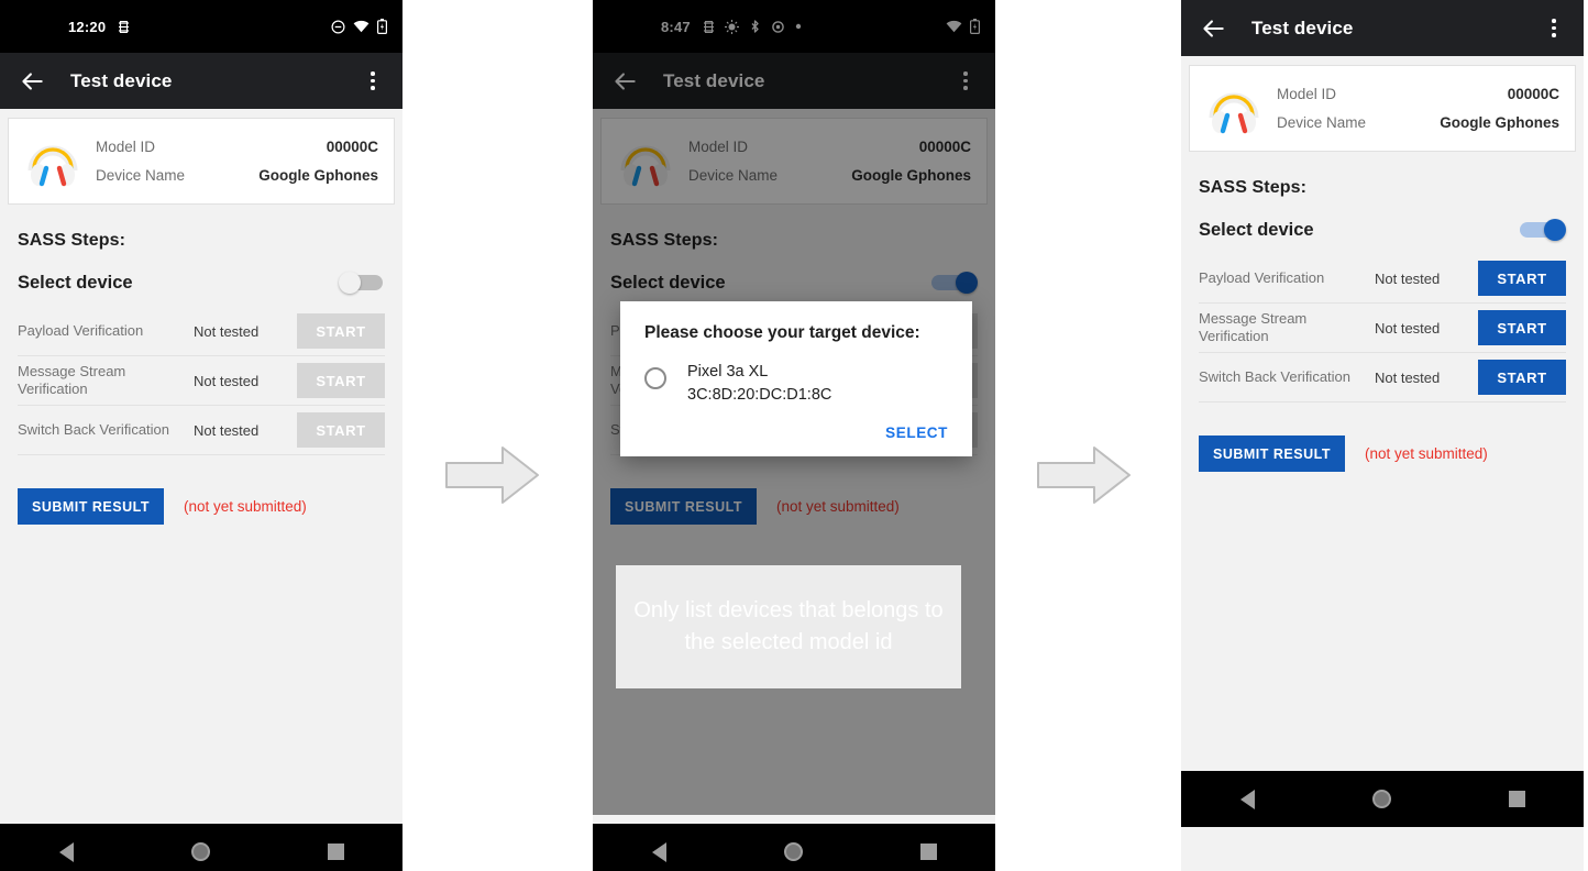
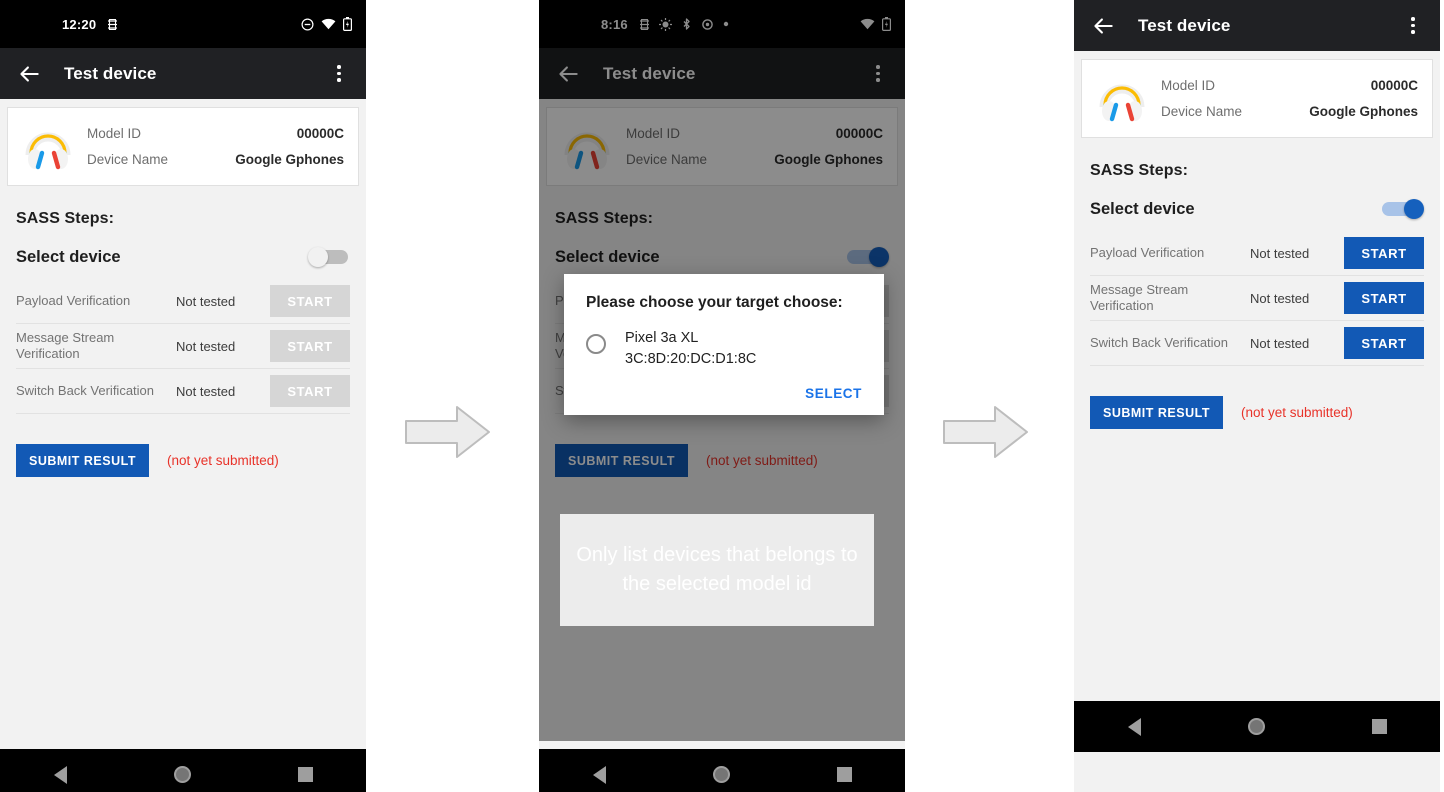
  12:20
  Test device
  Model ID
  00000C
  Device Name
  Google Gphones
  SASS Steps:
  Select device
  Payload Verification
  Not tested
  START
  Message Stream Verification
  Not tested
  START
  Switch Back Verification
  Not tested
  START
  SUBMIT RESULT
  (not yet submitted)
- 8:47
+ 8:16
  Test device
  Model ID
  00000C
  Device Name
  Google Gphones
  SASS Steps:
  Select device
  SUBMIT RESULT
  (not yet submitted)
- Please choose your target device:
+ Please choose your target choose:
  Pixel 3a XL
  3C:8D:20:DC:D1:8C
  SELECT
  Test device
  Model ID
  00000C
  Device Name
  Google Gphones
  SASS Steps:
  Select device
  Payload Verification
  Not tested
  START
  Message Stream Verification
  Not tested
  START
  Switch Back Verification
  Not tested
  START
  SUBMIT RESULT
  (not yet submitted)
